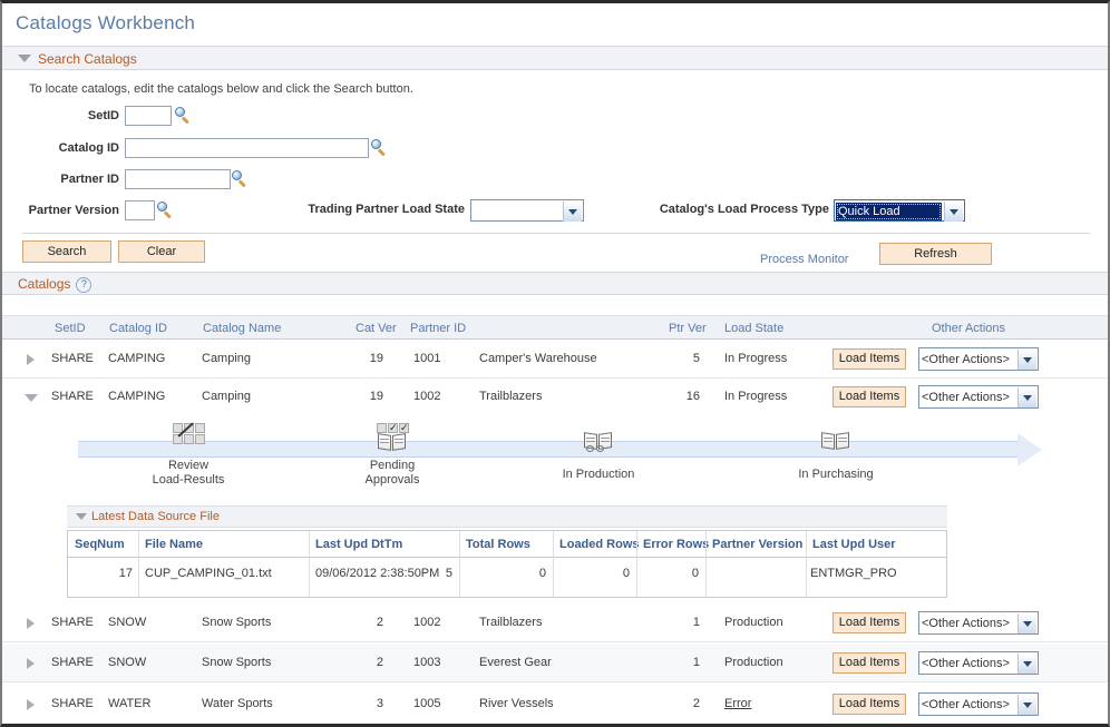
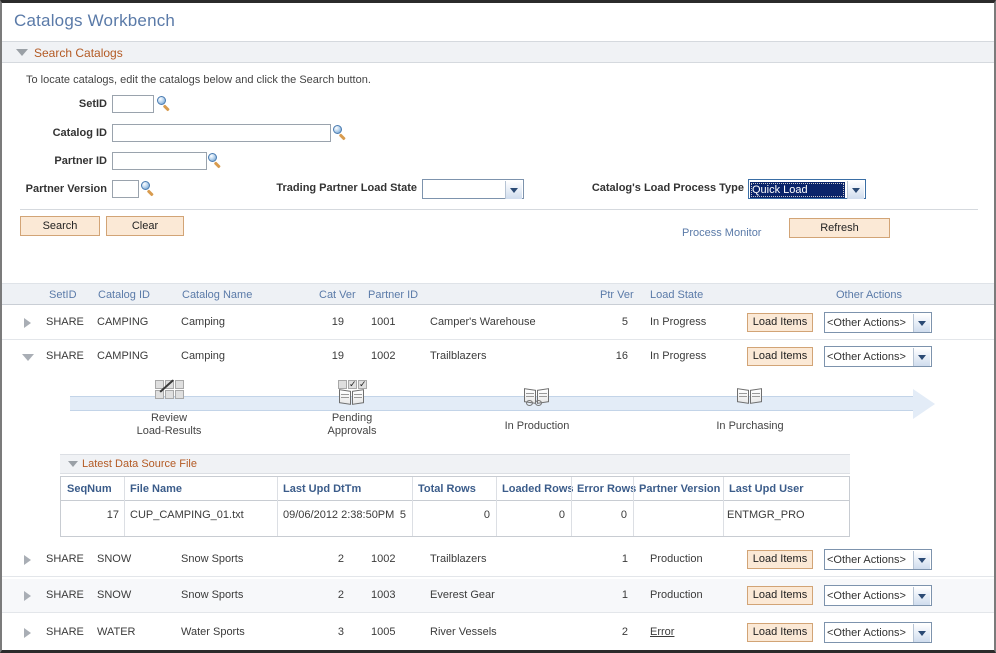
  Catalogs Workbench
  Search Catalogs
  To locate catalogs, edit the catalogs below and click the Search button.
  SetID
  Catalog ID
  Partner ID
  Partner Version
  Trading Partner Load State
  Catalog's Load Process Type
  Quick Load
  Search
  Clear
  Process Monitor
  Refresh
- Catalogs ?
  SetID
  Catalog ID
  Catalog Name
  Cat Ver
  Partner ID
  Ptr Ver
  Load State
  Other Actions
  SHARE
  CAMPING
  Camping
  19
  1001
  Camper's Warehouse
  5
  In Progress
  Load Items
  <Other Actions>
  SHARE
  CAMPING
  Camping
  19
  1002
  Trailblazers
  16
  In Progress
  Load Items
  <Other Actions>
  Review
  Load-Results
  ✓
  ✓
  Pending
  Approvals
  In Production
  In Purchasing
  Latest Data Source File
  SeqNum
  File Name
  Last Upd DtTm
  Total Rows
  Loaded Row
  Error Row
  Partner Version
  Last Upd User
  17
  CUP_CAMPING_01.txt
  09/06/2012 2:38:50PM
  5
  0
  0
  0
  ENTMGR_PRO
  SHARE
  SNOW
  Snow Sports
  2
  1002
  Trailblazers
  1
  Production
  Load Items
  <Other Actions>
  SHARE
  SNOW
  Snow Sports
  2
  1003
  Everest Gear
  1
  Production
  Load Items
  <Other Actions>
  SHARE
  WATER
  Water Sports
  3
  1005
  River Vessels
  2
  Error
  Load Items
  <Other Actions>
